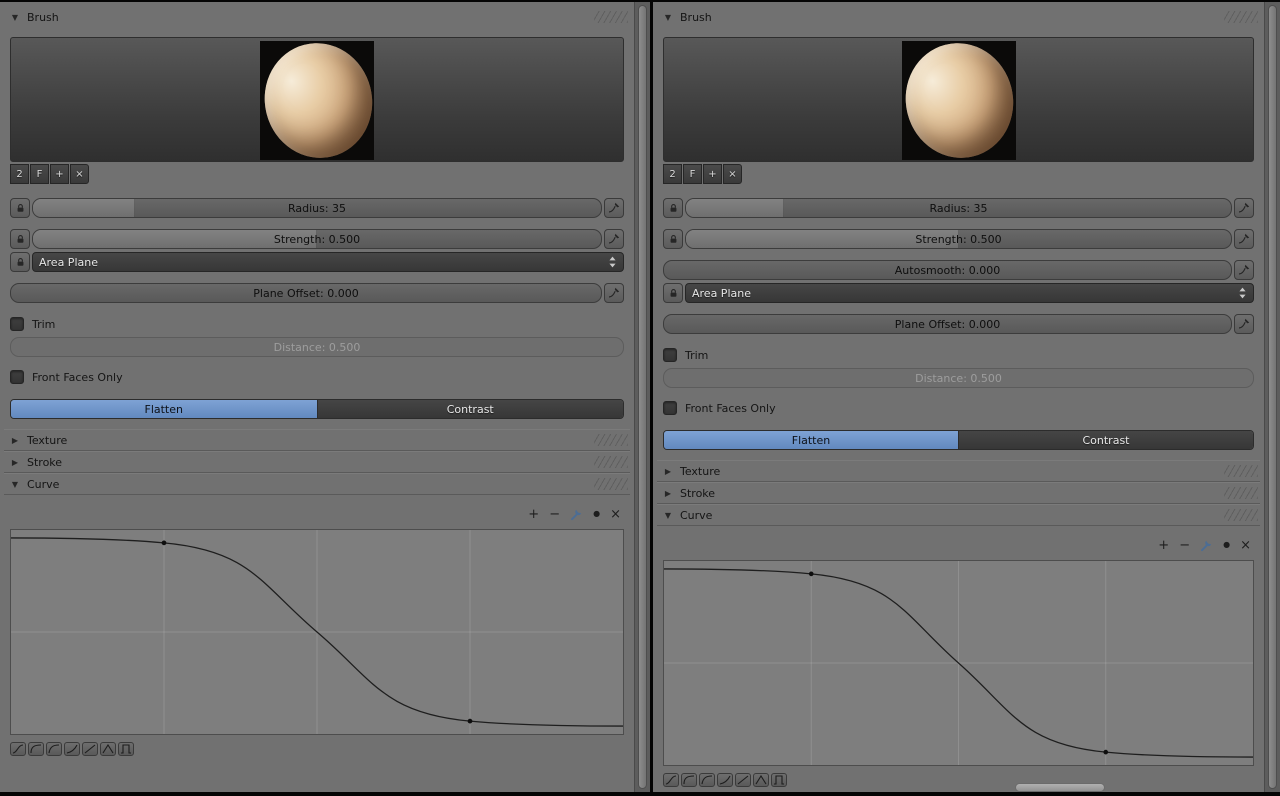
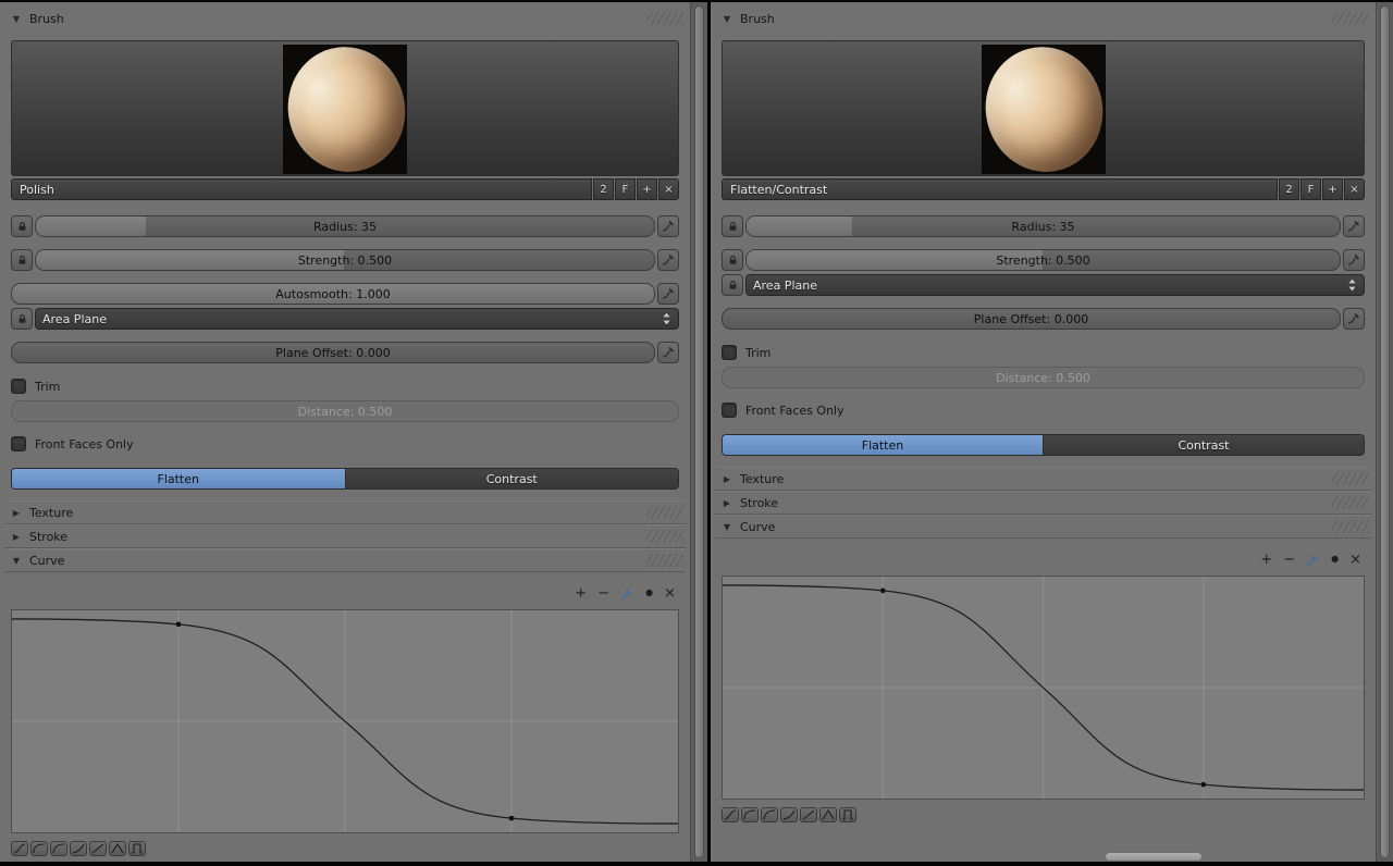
  ▼
  Brush
+ Polish
  2
  F
  +
  ×
  Radius: 35
  Strength: 0.500
+ Autosmooth: 1.000
  Area Plane
  Plane Offset: 0.000
  Trim
  Distance: 0.500
  Front Faces Only
  Flatten
  Contrast
  ▶
  Texture
  ▶
  Stroke
  ▼
  Curve
  +
  −
  ●
  ×
  ▼
  Brush
+ Flatten/Contrast
  2
  F
  +
  ×
  Radius: 35
  Strength: 0.500
- Autosmooth: 0.000
  Area Plane
  Plane Offset: 0.000
  Trim
  Distance: 0.500
  Front Faces Only
  Flatten
  Contrast
  ▶
  Texture
  ▶
  Stroke
  ▼
  Curve
  +
  −
  ●
  ×
